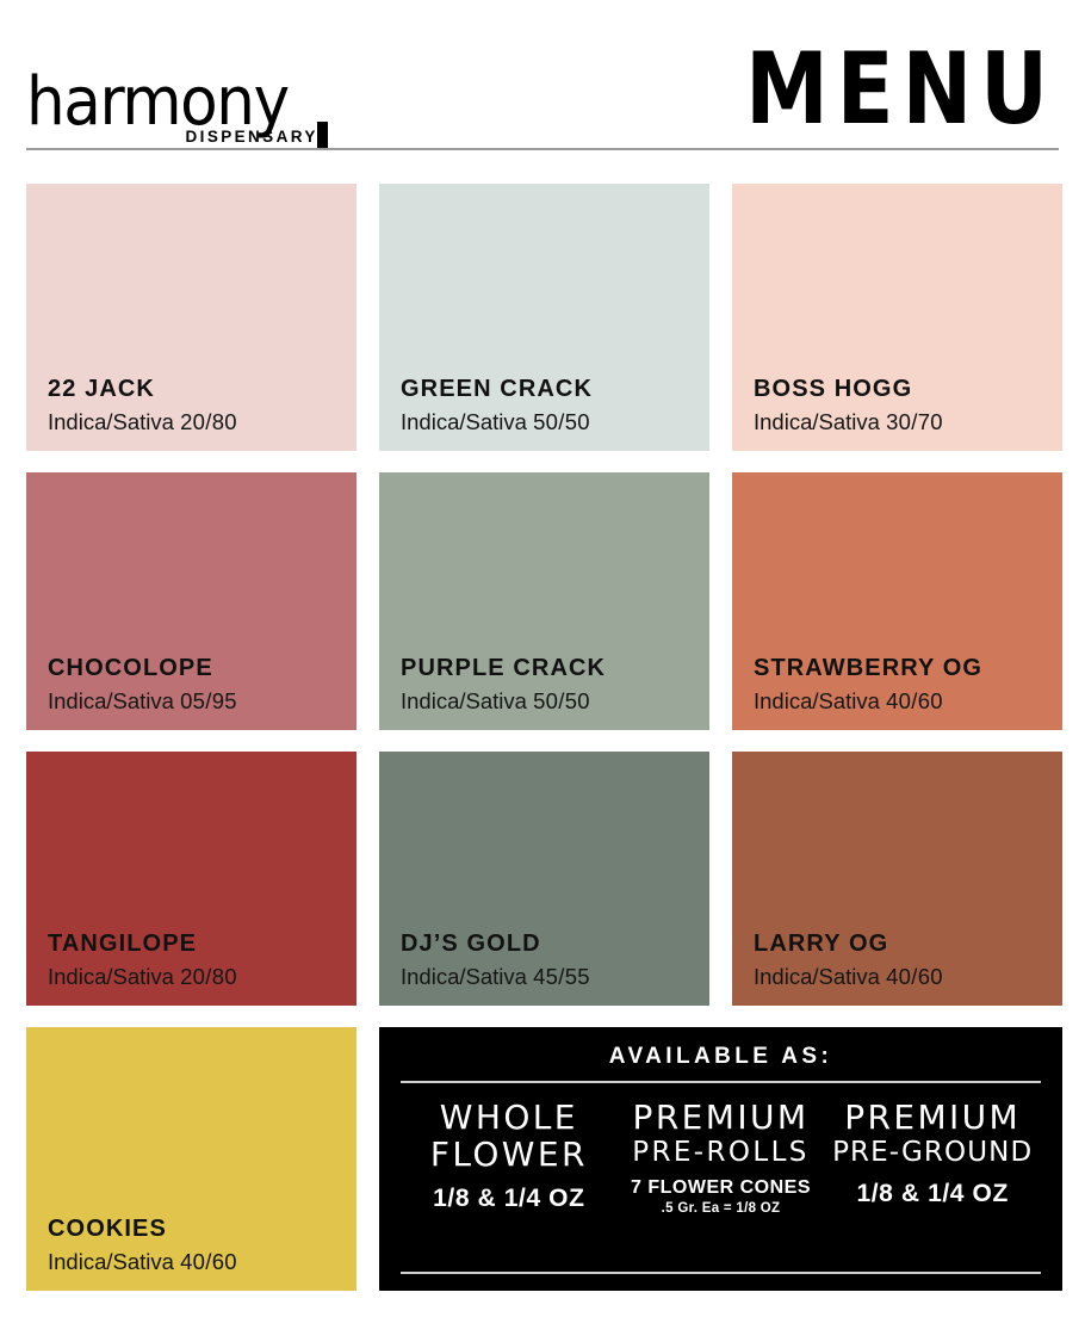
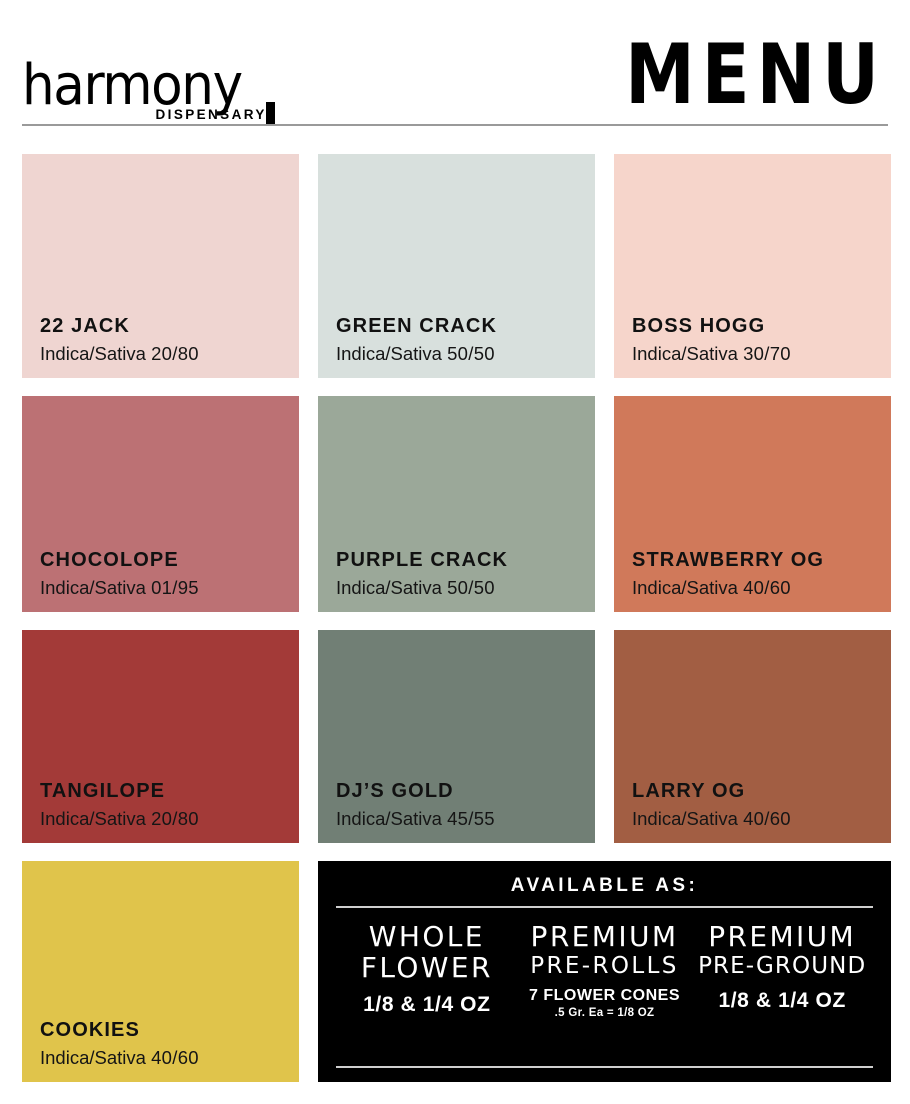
  harmony
  DISPENSARY
  MENU
  22 JACK
  Indica/Sativa 20/80
  GREEN CRACK
  Indica/Sativa 50/50
  BOSS HOGG
  Indica/Sativa 30/70
  CHOCOLOPE
- Indica/Sativa 05/95
+ Indica/Sativa 01/95
  PURPLE CRACK
  Indica/Sativa 50/50
  STRAWBERRY OG
  Indica/Sativa 40/60
  TANGILOPE
  Indica/Sativa 20/80
  DJ’S GOLD
  Indica/Sativa 45/55
  LARRY OG
  Indica/Sativa 40/60
  COOKIES
  Indica/Sativa 40/60
  AVAILABLE AS:
  WHOLE
  FLOWER
  1/8 & 1/4 OZ
  PREMIUM
  PRE-ROLLS
  7 FLOWER CONES
  .5 Gr. Ea = 1/8 OZ
  PREMIUM
  PRE-GROUND
  1/8 & 1/4 OZ
